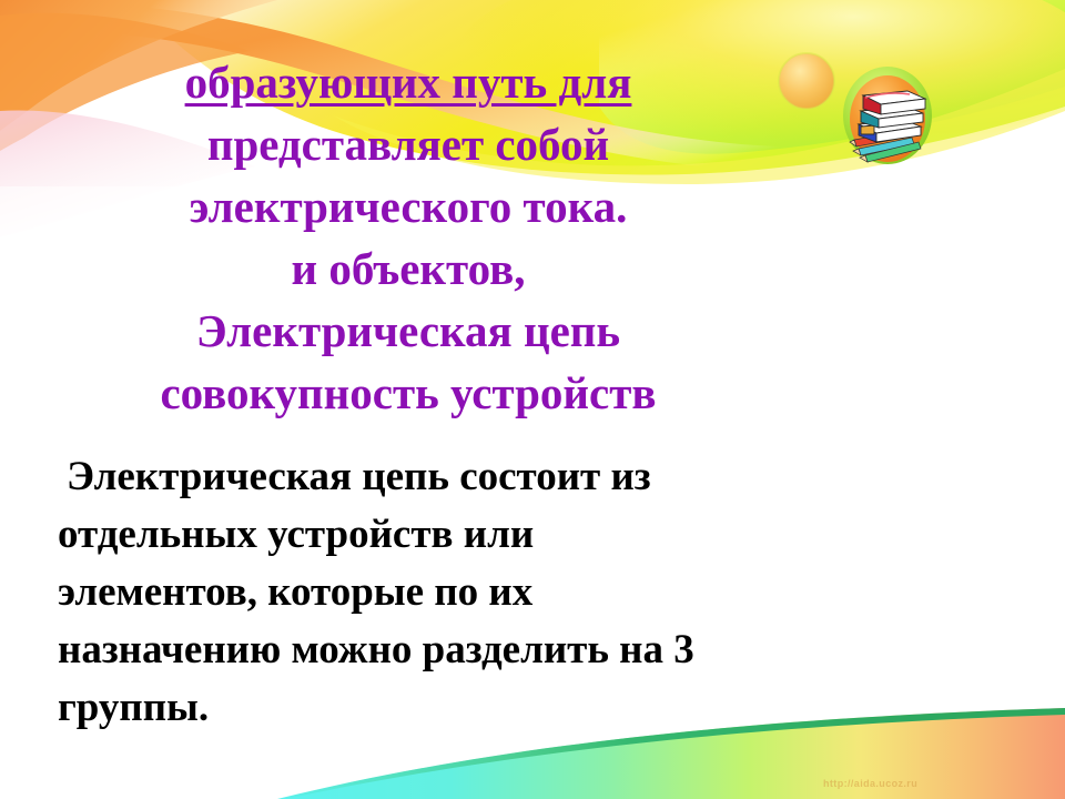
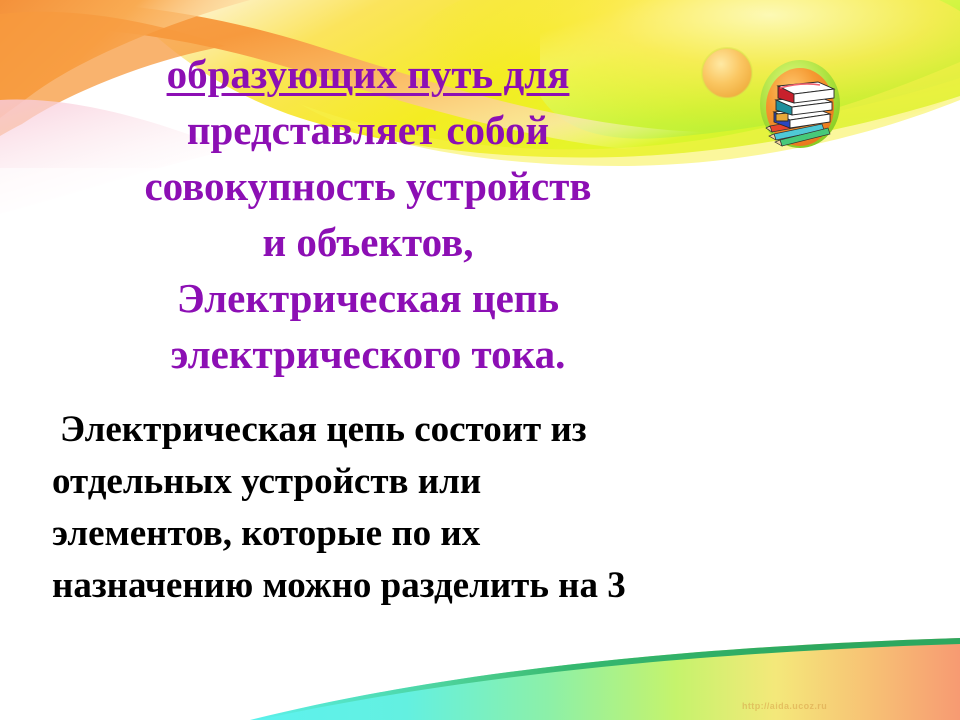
  образующих путь для
  представляет собой
- электрического тока.
+ совокупность устройств
  и объектов,
  Электрическая цепь
- совокупность устройств
+ электрического тока.
  Электрическая цепь состоит из
  отдельных устройств или
  элементов, которые по их
  назначению можно разделить на 3
- группы.
  http://aida.ucoz.ru
